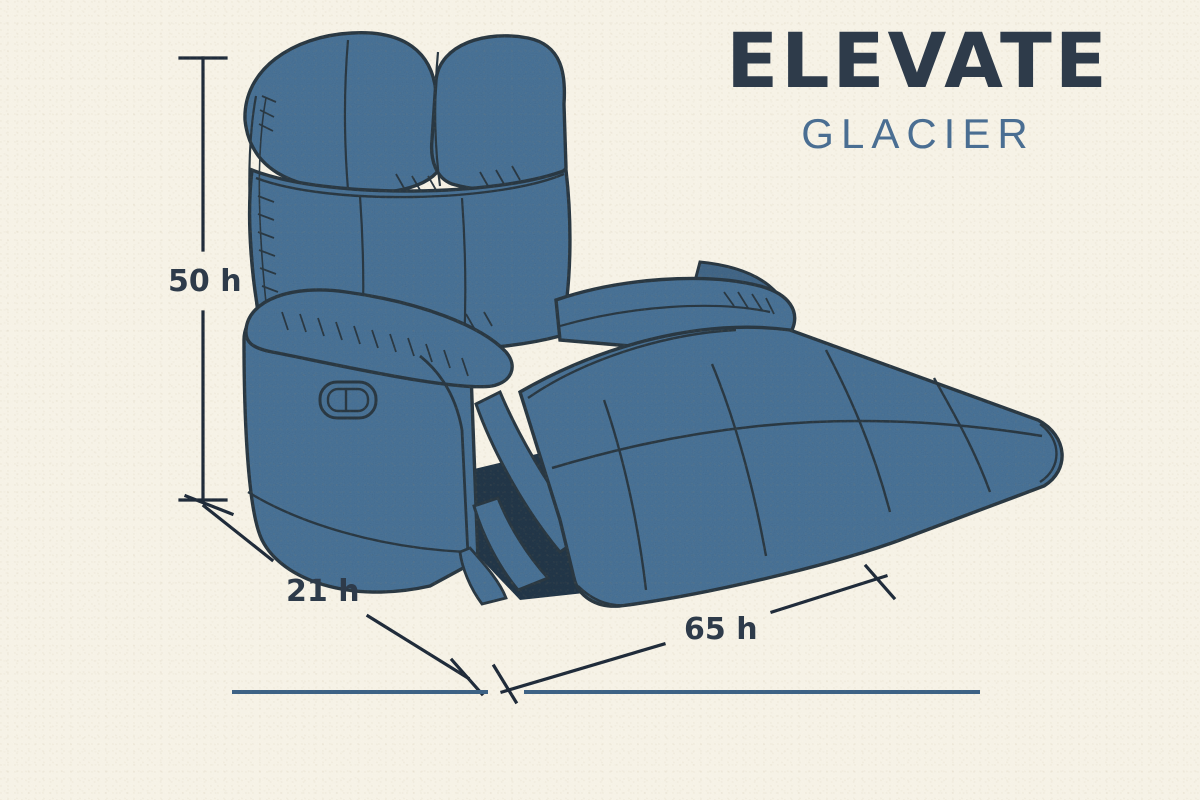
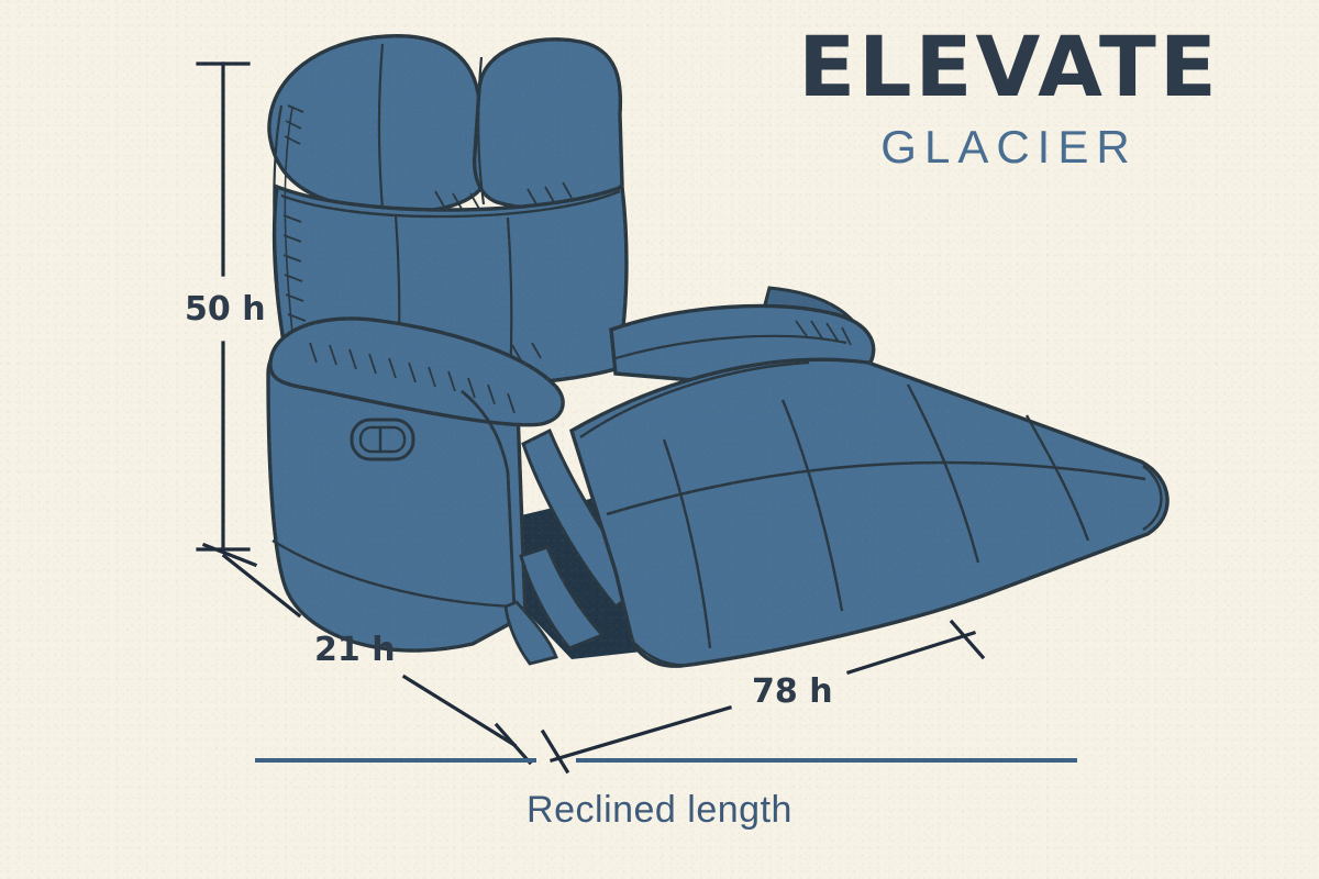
  ELEVATE
  GLACIER
  50 h
  21 h
- 65 h
+ 78 h
+ Reclined length
